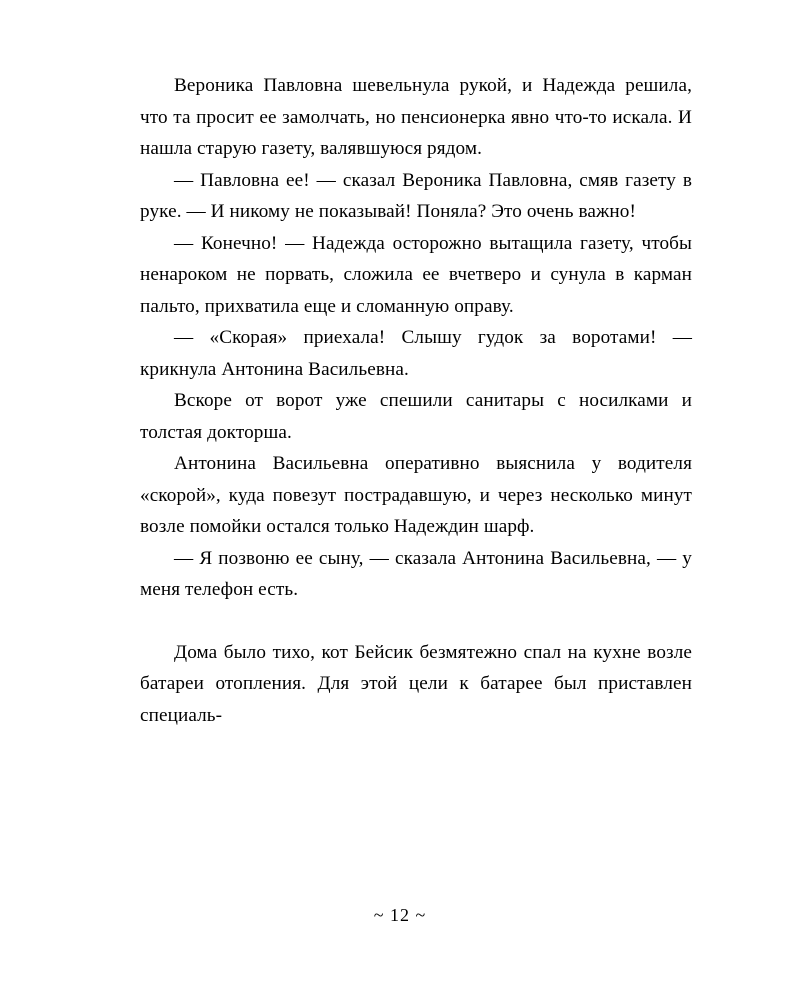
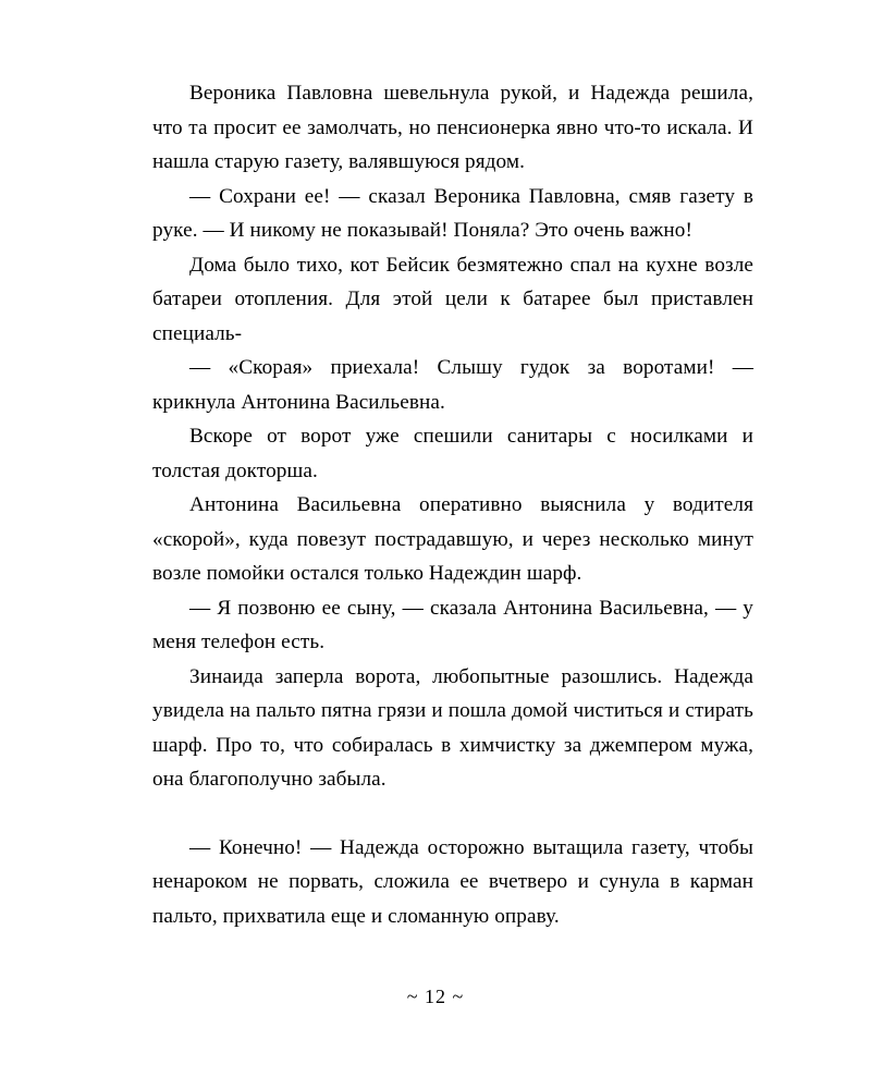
  Вероника Павловна шевельнула рукой, и Надежда решила, что та просит ее замолчать, но пенсионерка явно что‑то искала. И нашла старую газету, валявшуюся рядом.
- — Павловна ее! — сказал Вероника Павловна, смяв газету в руке. — И никому не показывай! Поняла? Это очень важно!
+ — Сохрани ее! — сказал Вероника Павловна, смяв газету в руке. — И никому не показывай! Поняла? Это очень важно!
- — Конечно! — Надежда осторожно вытащила газету, чтобы ненароком не порвать, сложила ее вчетверо и сунула в карман пальто, прихватила еще и сломанную оправу.
+ Дома было тихо, кот Бейсик безмятежно спал на кухне возле батареи отопления. Для этой цели к батарее был приставлен специаль-
  — «Скорая» приехала! Слышу гудок за воротами! — крикнула Антонина Васильевна.
  Вскоре от ворот уже спешили санитары с носилками и толстая докторша.
  Антонина Васильевна оперативно выяснила у водителя «скорой», куда повезут пострадавшую, и через несколько минут возле помойки остался только Надеждин шарф.
  — Я позвоню ее сыну, — сказала Антонина Васильевна, — у меня телефон есть.
+ Зинаида заперла ворота, любопытные разошлись. Надежда увидела на пальто пятна грязи и пошла домой чиститься и стирать шарф. Про то, что собиралась в химчистку за джемпером мужа, она благополучно забыла.
- Дома было тихо, кот Бейсик безмятежно спал на кухне возле батареи отопления. Для этой цели к батарее был приставлен специаль-
+ — Конечно! — Надежда осторожно вытащила газету, чтобы ненароком не порвать, сложила ее вчетверо и сунула в карман пальто, прихватила еще и сломанную оправу.
  ~ 12 ~
